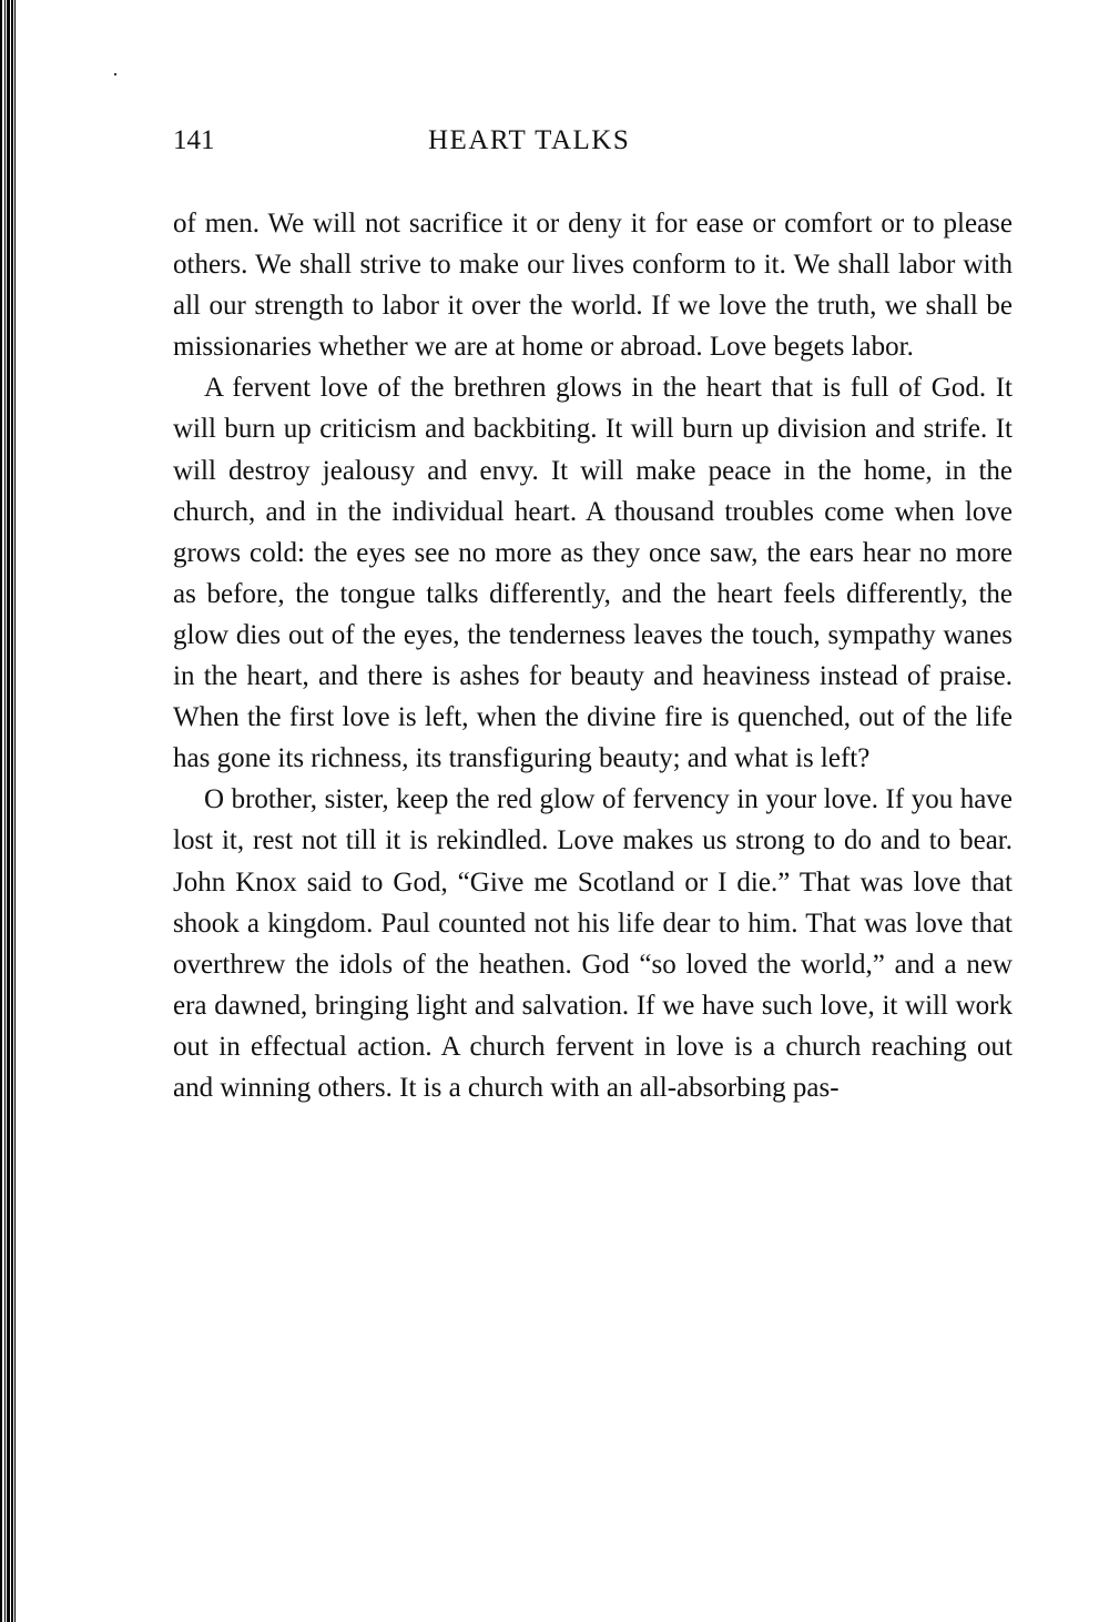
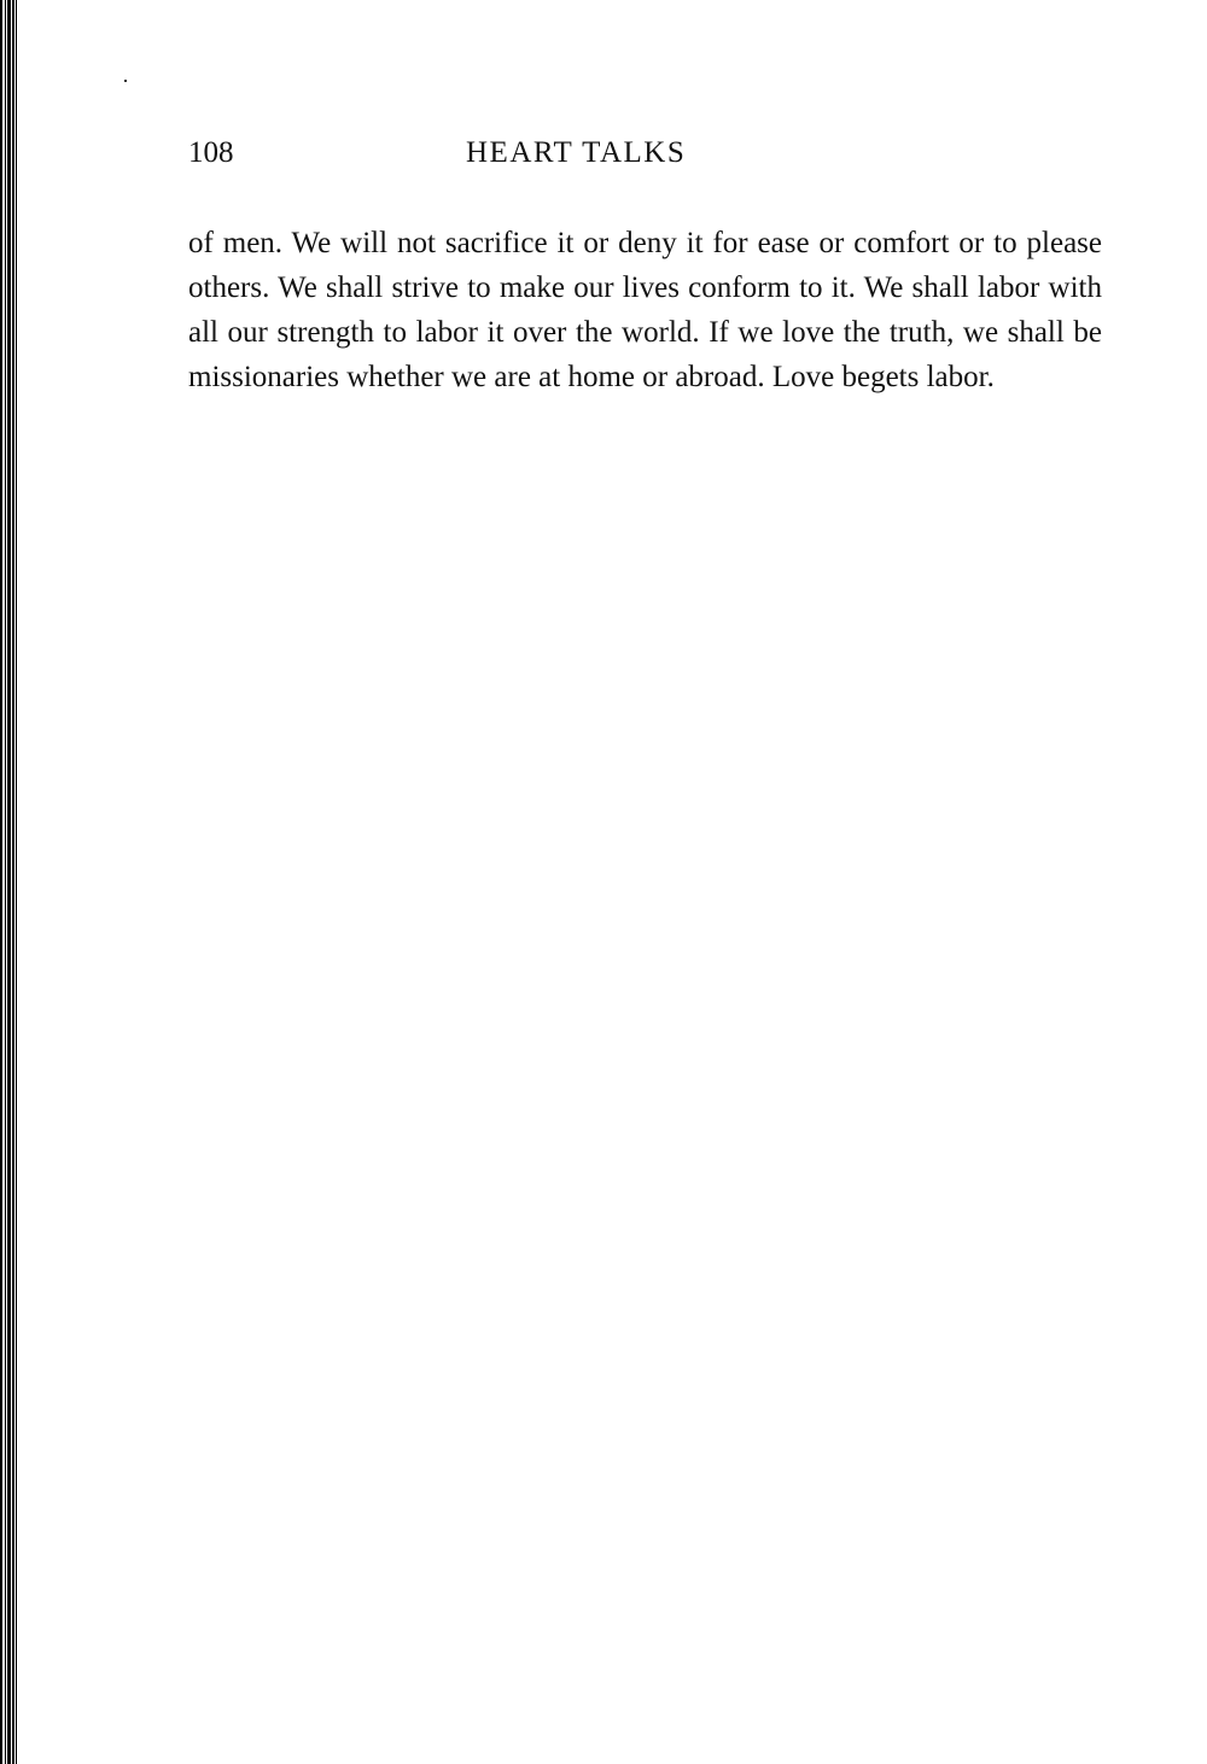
- 141
+ 108
  HEART TALKS
  of men. We will not sacrifice it or deny it for ease or comfort or to please others. We shall strive to make our lives conform to it. We shall labor with all our strength to labor it over the world. If we love the truth, we shall be missionaries whether we are at home or abroad. Love begets labor.
- A fervent love of the brethren glows in the heart that is full of God. It will burn up criticism and backbiting. It will burn up division and strife. It will destroy jeal­ousy and envy. It will make peace in the home, in the church, and in the individual heart. A thousand trou­bles come when love grows cold: the eyes see no more as they once saw, the ears hear no more as before, the tongue talks differently, and the heart feels differently, the glow dies out of the eyes, the tenderness leaves the touch, sympathy wanes in the heart, and there is ashes for beau­ty and heaviness instead of praise. When the first love is left, when the divine fire is quenched, out of the life has gone its richness, its transfiguring beauty; and what is left?
- O brother, sister, keep the red glow of fervency in your love. If you have lost it, rest not till it is re­kindled. Love makes us strong to do and to bear. John Knox said to God, “Give me Scotland or I die.” That was love that shook a kingdom. Paul counted not his life dear to him. That was love that overthrew the idols of the heathen. God “so loved the world,” and a new era dawned, bringing light and salvation. If we have such love, it will work out in effectual action. A church fervent in love is a church reaching out and win­ning others. It is a church with an all-absorbing pas-
